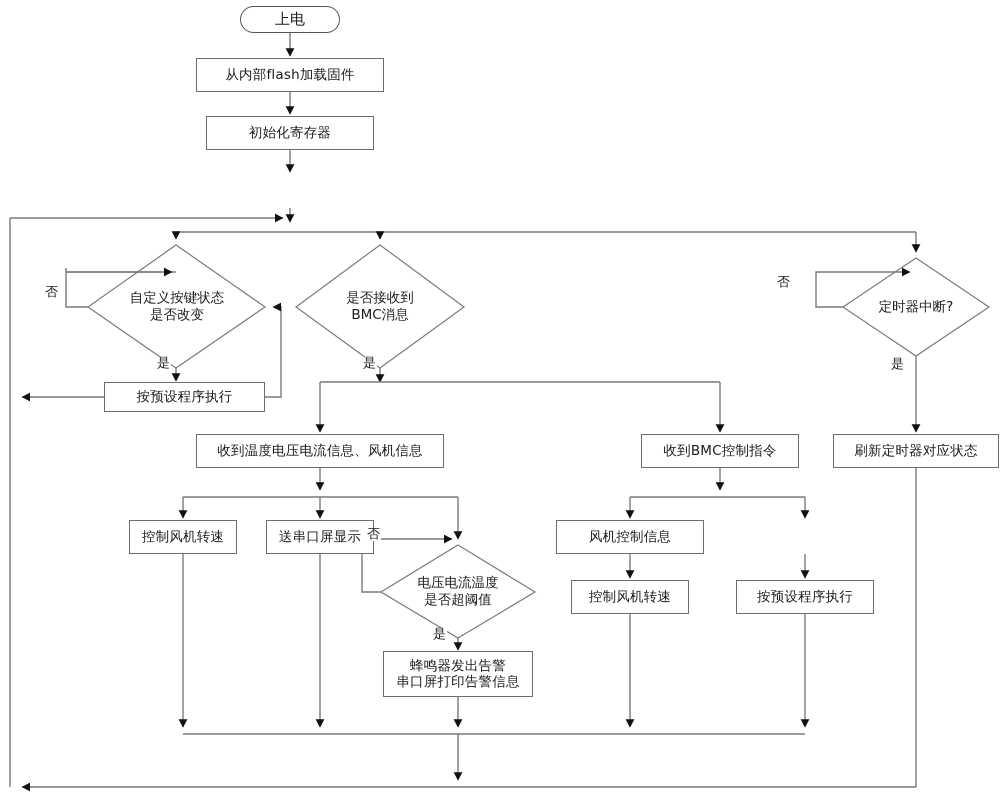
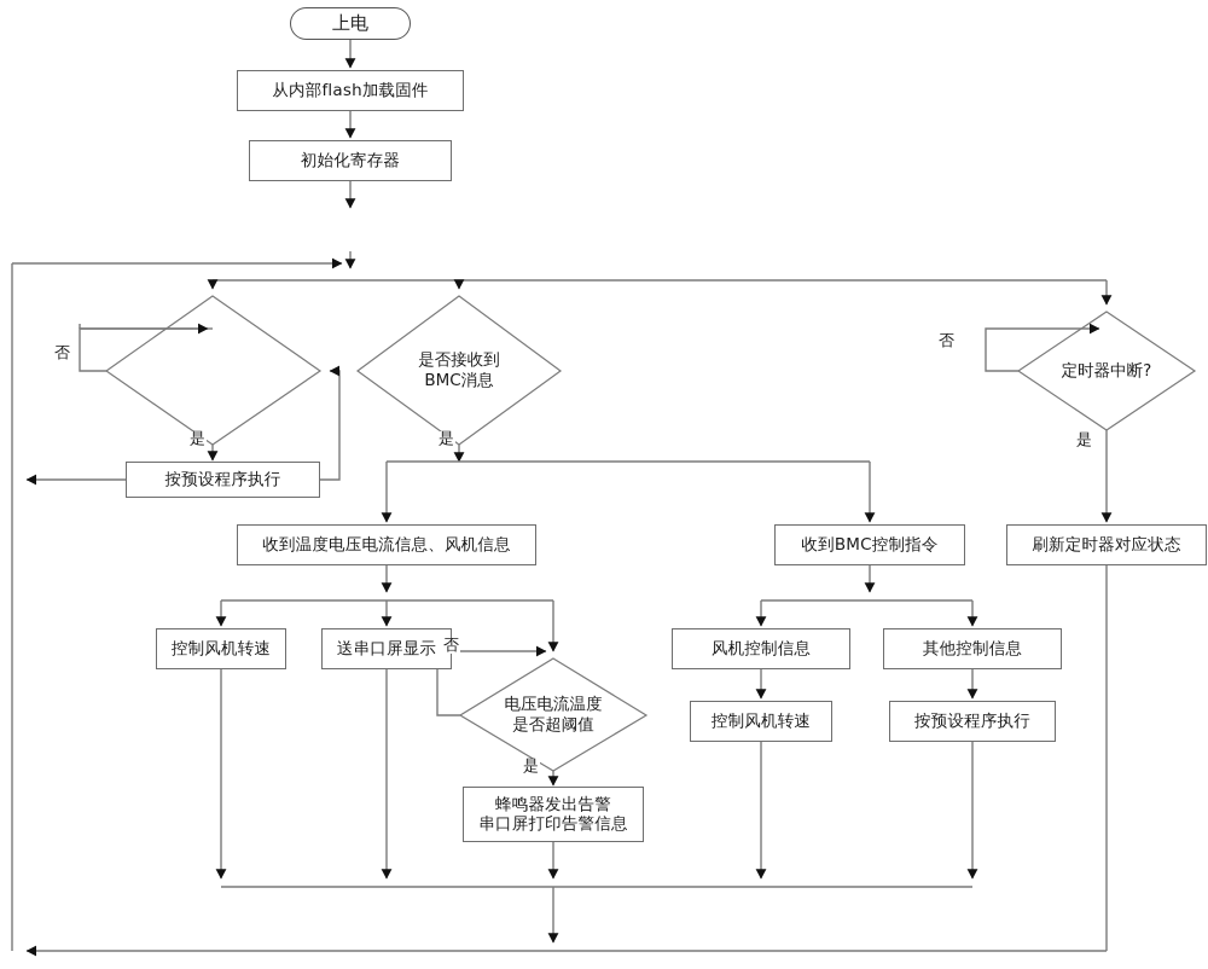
  上电
  从内部flash加载固件
  初始化寄存器
- 自定义按键状态
- 是否改变
  是否接收到
  BMC消息
  定时器中断?
  按预设程序执行
  收到温度电压电流信息、风机信息
  收到BMC控制指令
  刷新定时器对应状态
  控制风机转速
  送串口屏显示
  电压电流温度
  是否超阈值
  蜂鸣器发出告警
  串口屏打印告警信息
  风机控制信息
+ 其他控制信息
  控制风机转速
  按预设程序执行
  否
  是
  是
  否
  是
  否
  是
